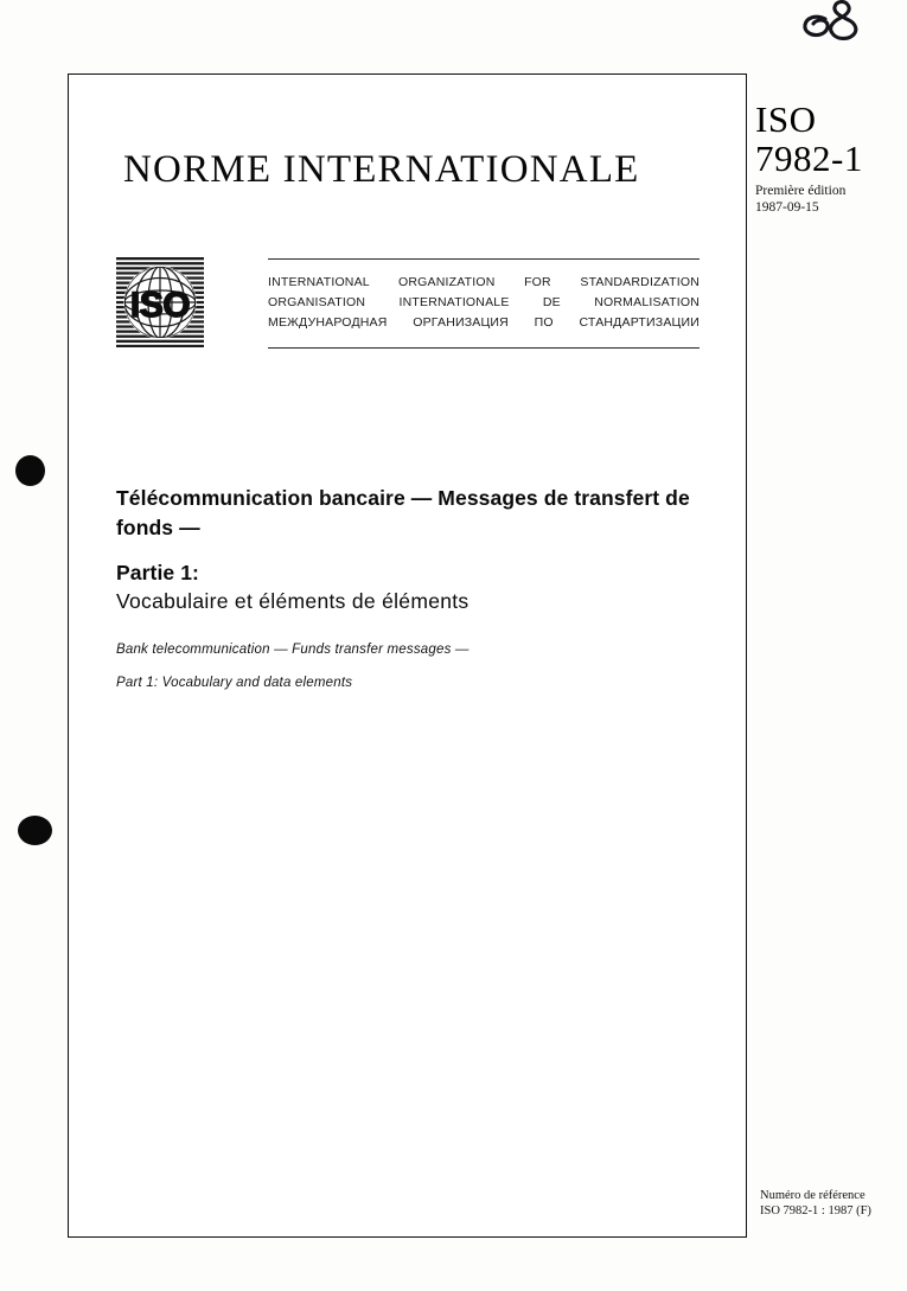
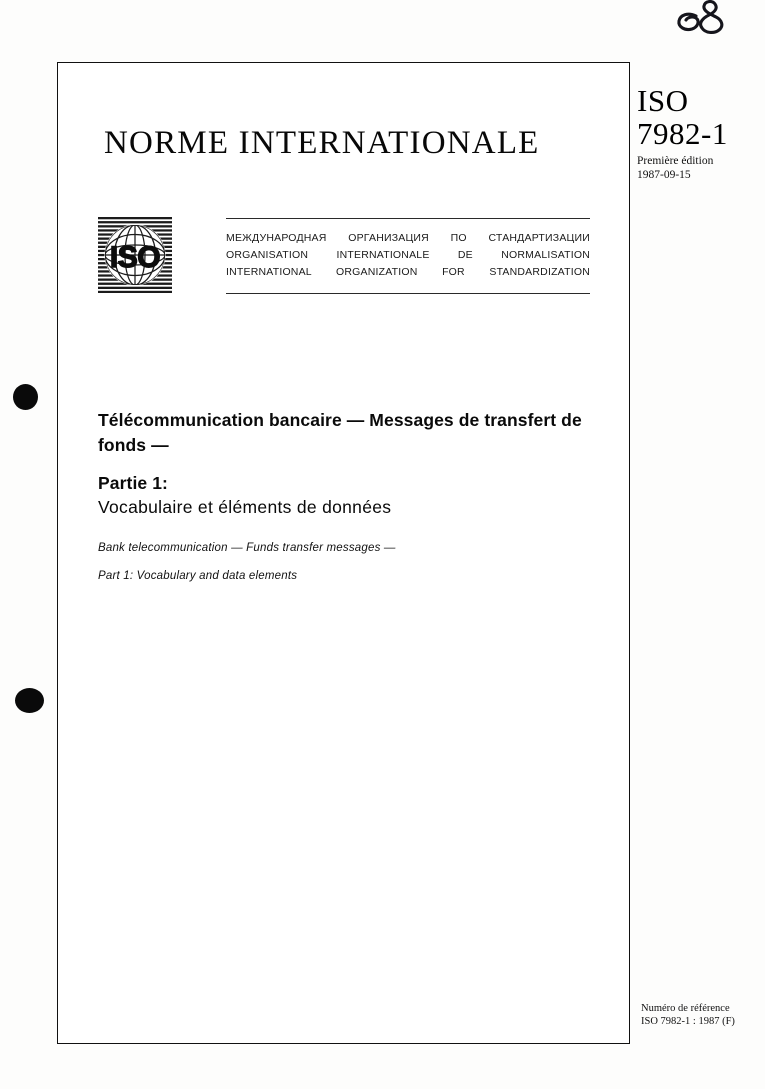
  ISO
  7982-1
  Première édition
  1987-09-15
  Numéro de référence
  ISO 7982-1 : 1987 (F)
  NORME INTERNATIONALE
  ISO
- INTERNATIONAL ORGANIZATION FOR STANDARDIZATION
+ МЕЖДУНАРОДНАЯ ОРГАНИЗАЦИЯ ПО СТАНДАРТИЗАЦИИ
  ORGANISATION INTERNATIONALE DE NORMALISATION
- МЕЖДУНАРОДНАЯ ОРГАНИЗАЦИЯ ПО СТАНДАРТИЗАЦИИ
+ INTERNATIONAL ORGANIZATION FOR STANDARDIZATION
  Télécommunication bancaire — Messages de transfert de fonds —
  Partie 1:
- Vocabulaire et éléments de éléments
+ Vocabulaire et éléments de données
  Bank telecommunication — Funds transfer messages —
  Part 1: Vocabulary and data elements
